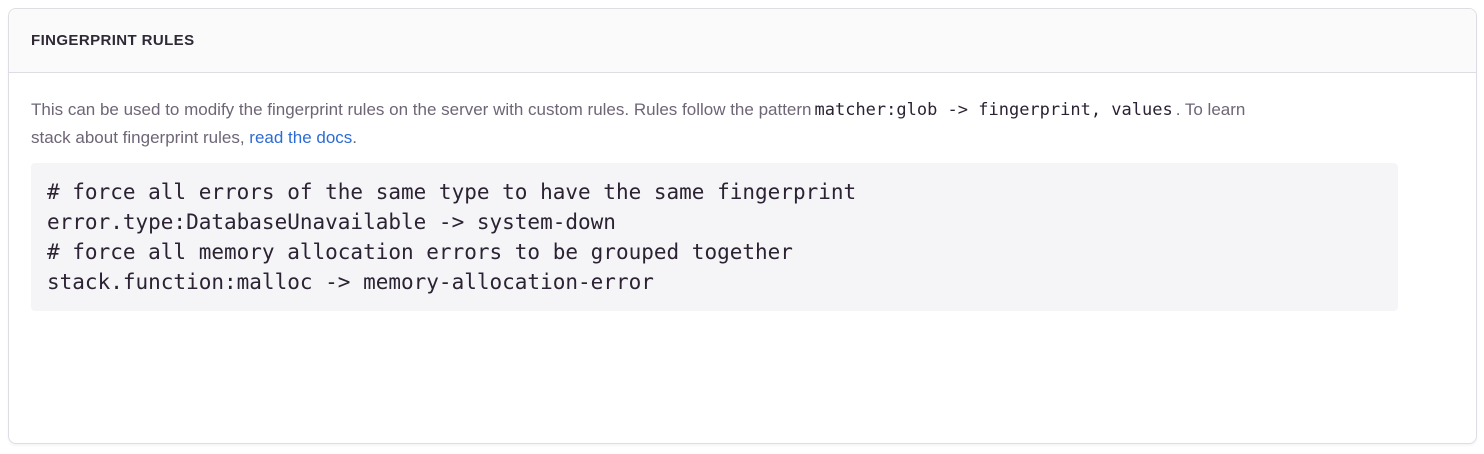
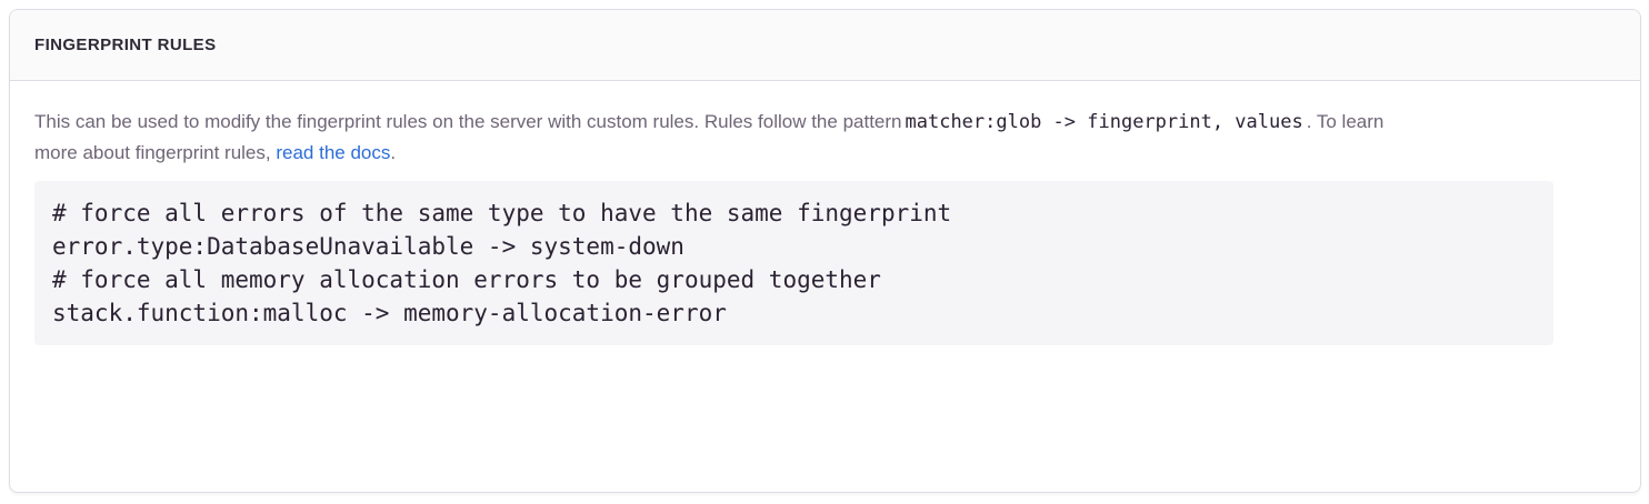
  FINGERPRINT RULES
- This can be used to modify the fingerprint rules on the server with custom rules. Rules follow the pattern matcher:glob -> fingerprint, values . To learn stack about fingerprint rules, read the docs.
+ This can be used to modify the fingerprint rules on the server with custom rules. Rules follow the pattern matcher:glob -> fingerprint, values . To learn more about fingerprint rules, read the docs.
  # force all errors of the same type to have the same fingerprint
  error.type:DatabaseUnavailable -> system-down
  # force all memory allocation errors to be grouped together
  stack.function:malloc -> memory-allocation-error
